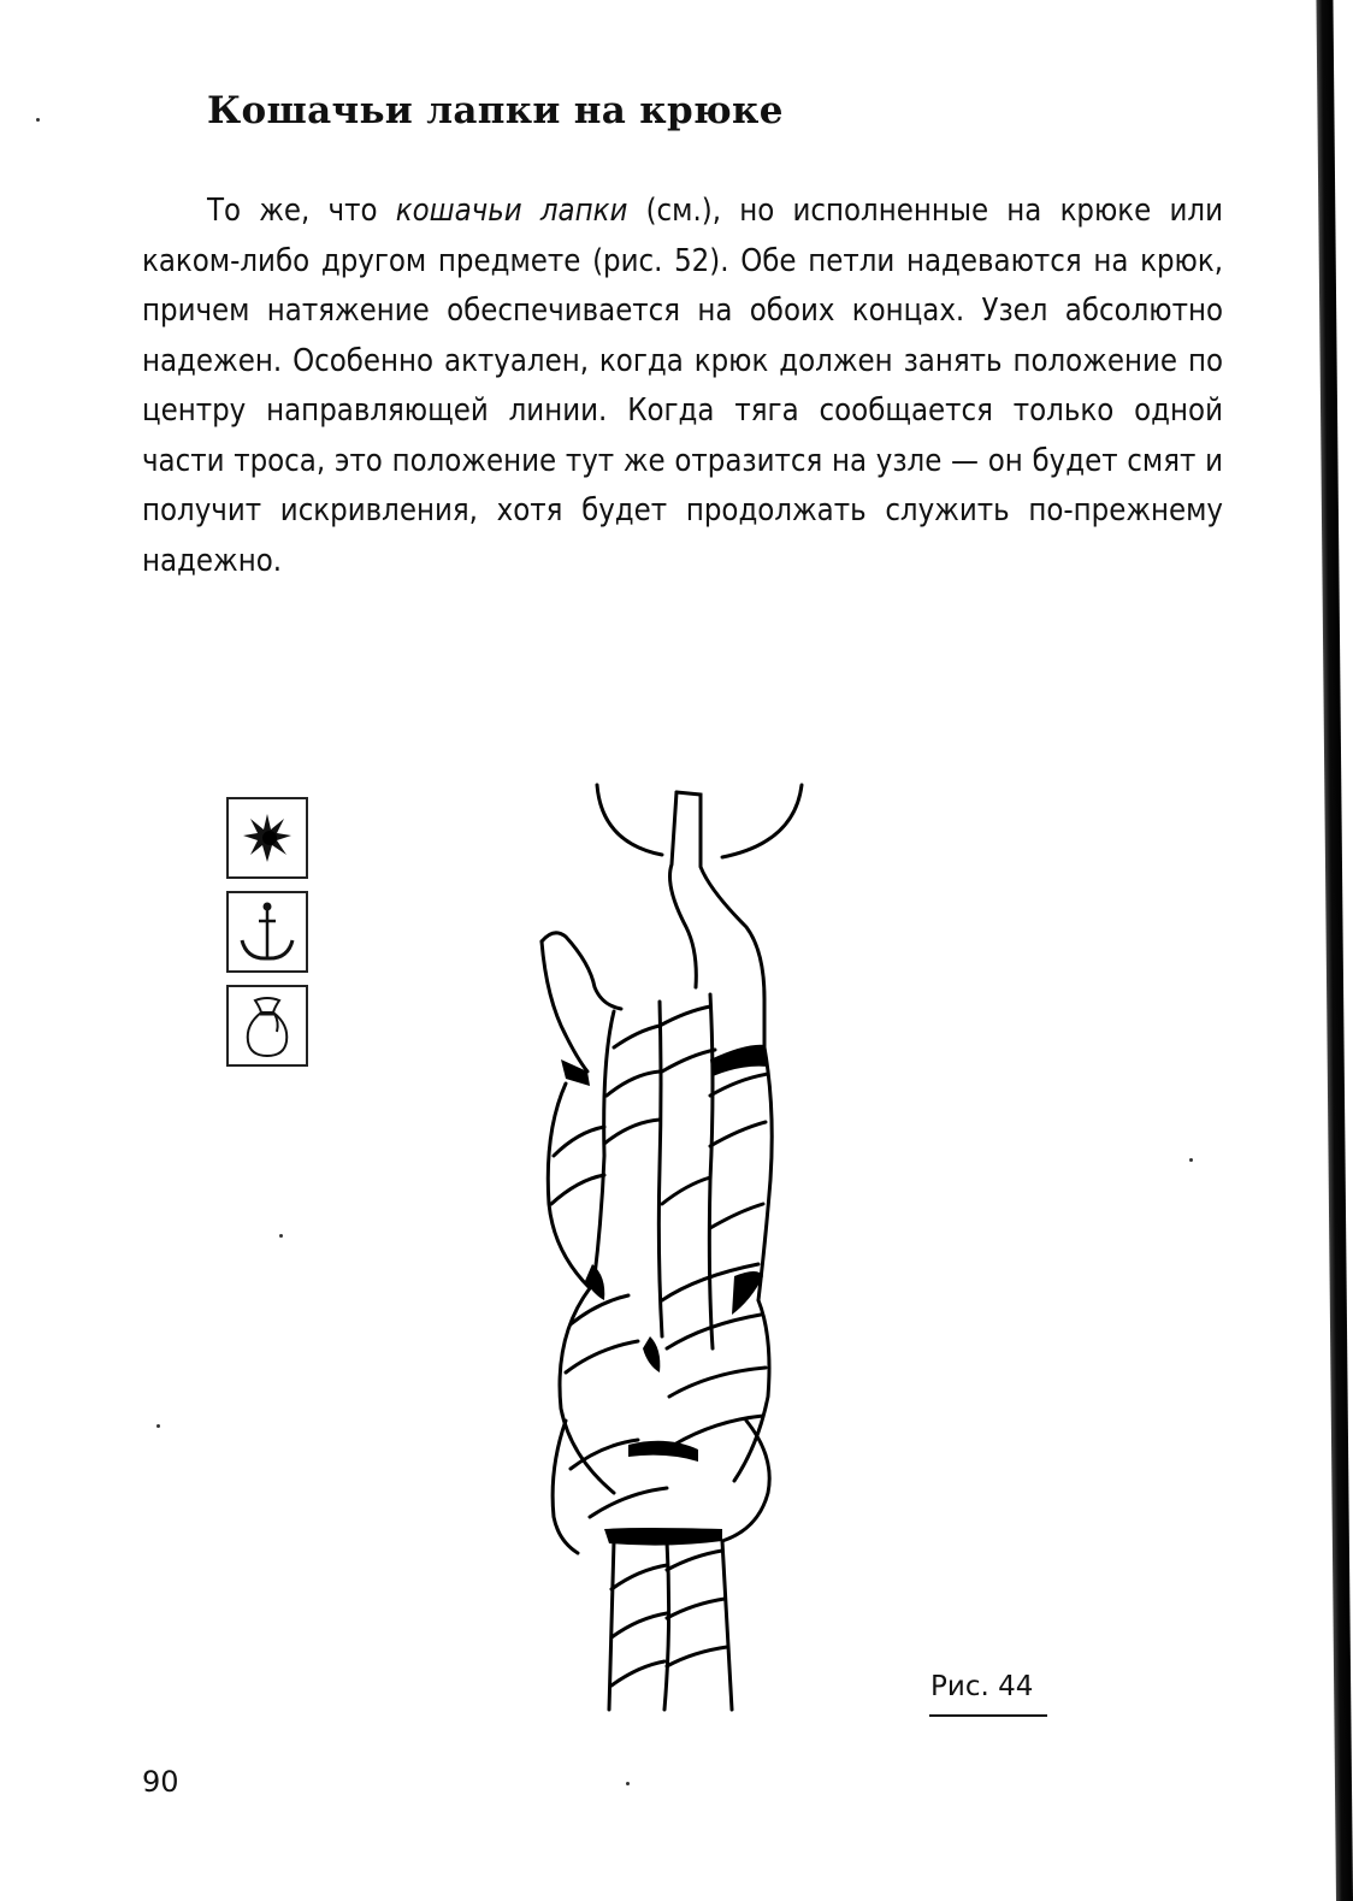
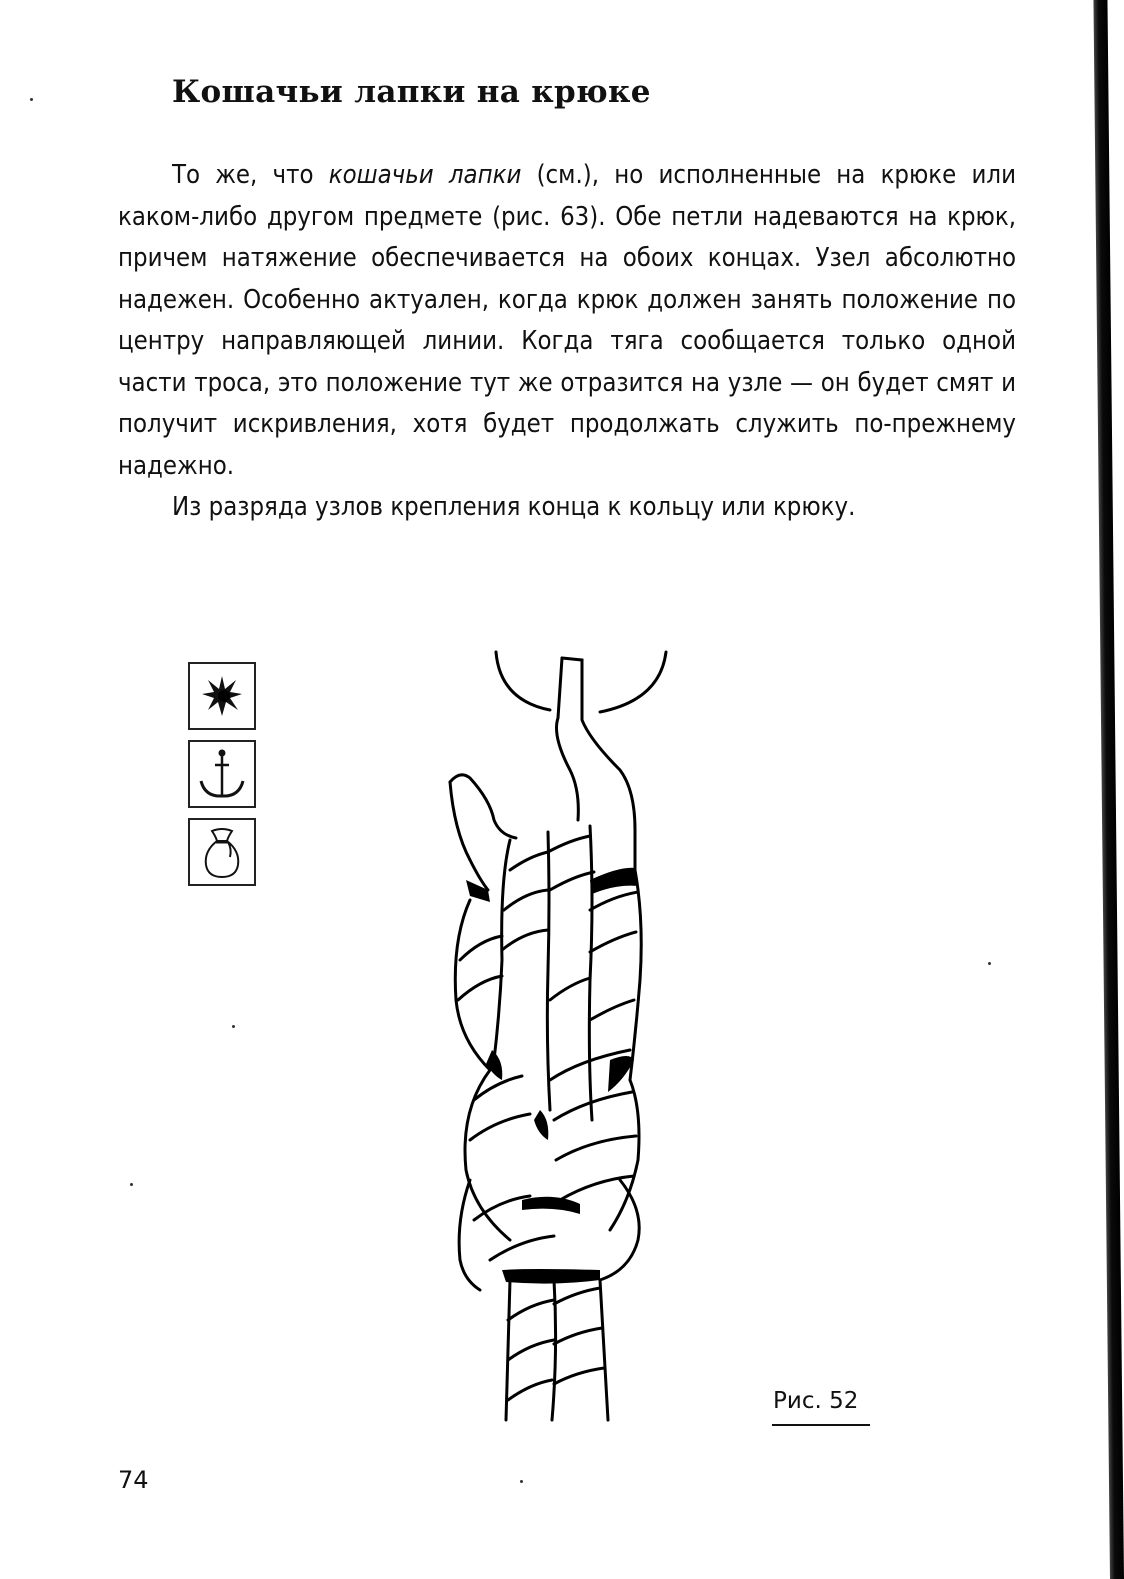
  Кошачьи лапки на крюке
- То же, что кошачьи лапки (см.), но исполненные на крюке или каком-либо другом предмете (рис. 52). Обе петли надеваются на крюк, причем натяжение обеспечивается на обоих концах. Узел абсолютно надежен. Особенно актуален, когда крюк должен занять положение по центру направляющей линии. Когда тяга сообщается только одной части троса, это положение тут же отразится на узле — он будет смят и получит искривления, хотя будет продолжать служить по-прежнему надежно.
+ То же, что кошачьи лапки (см.), но исполненные на крюке или каком-либо другом предмете (рис. 63). Обе петли надеваются на крюк, причем натяжение обеспечивается на обоих концах. Узел абсолютно надежен. Особенно актуален, когда крюк должен занять положение по центру направляющей линии. Когда тяга сообщается только одной части троса, это положение тут же отразится на узле — он будет смят и получит искривления, хотя будет продолжать служить по-прежнему надежно.
+ Из разряда узлов крепления конца к кольцу или крюку.
- Рис. 44
+ Рис. 52
- 90
+ 74
